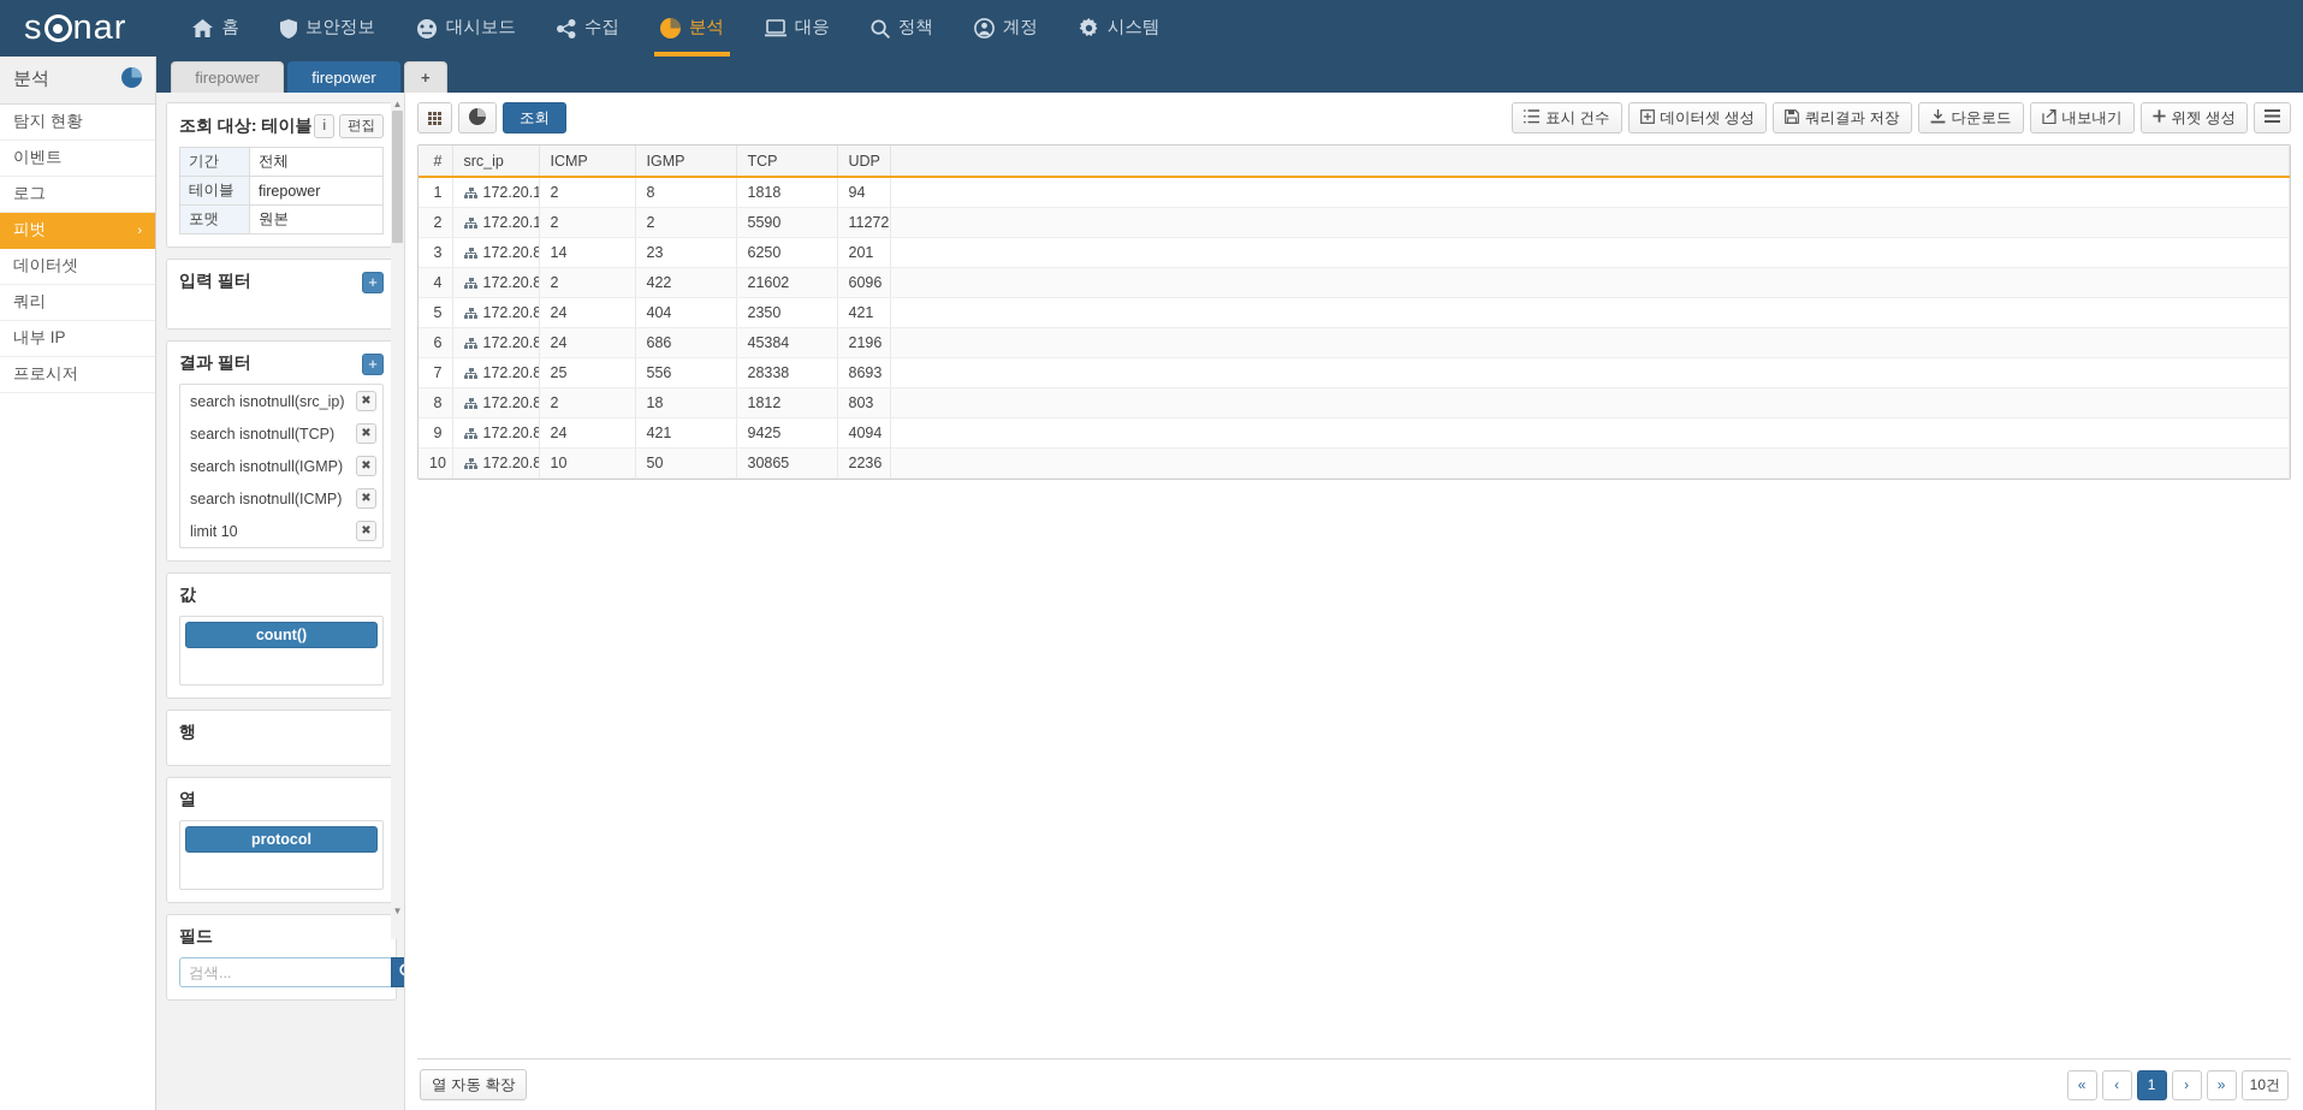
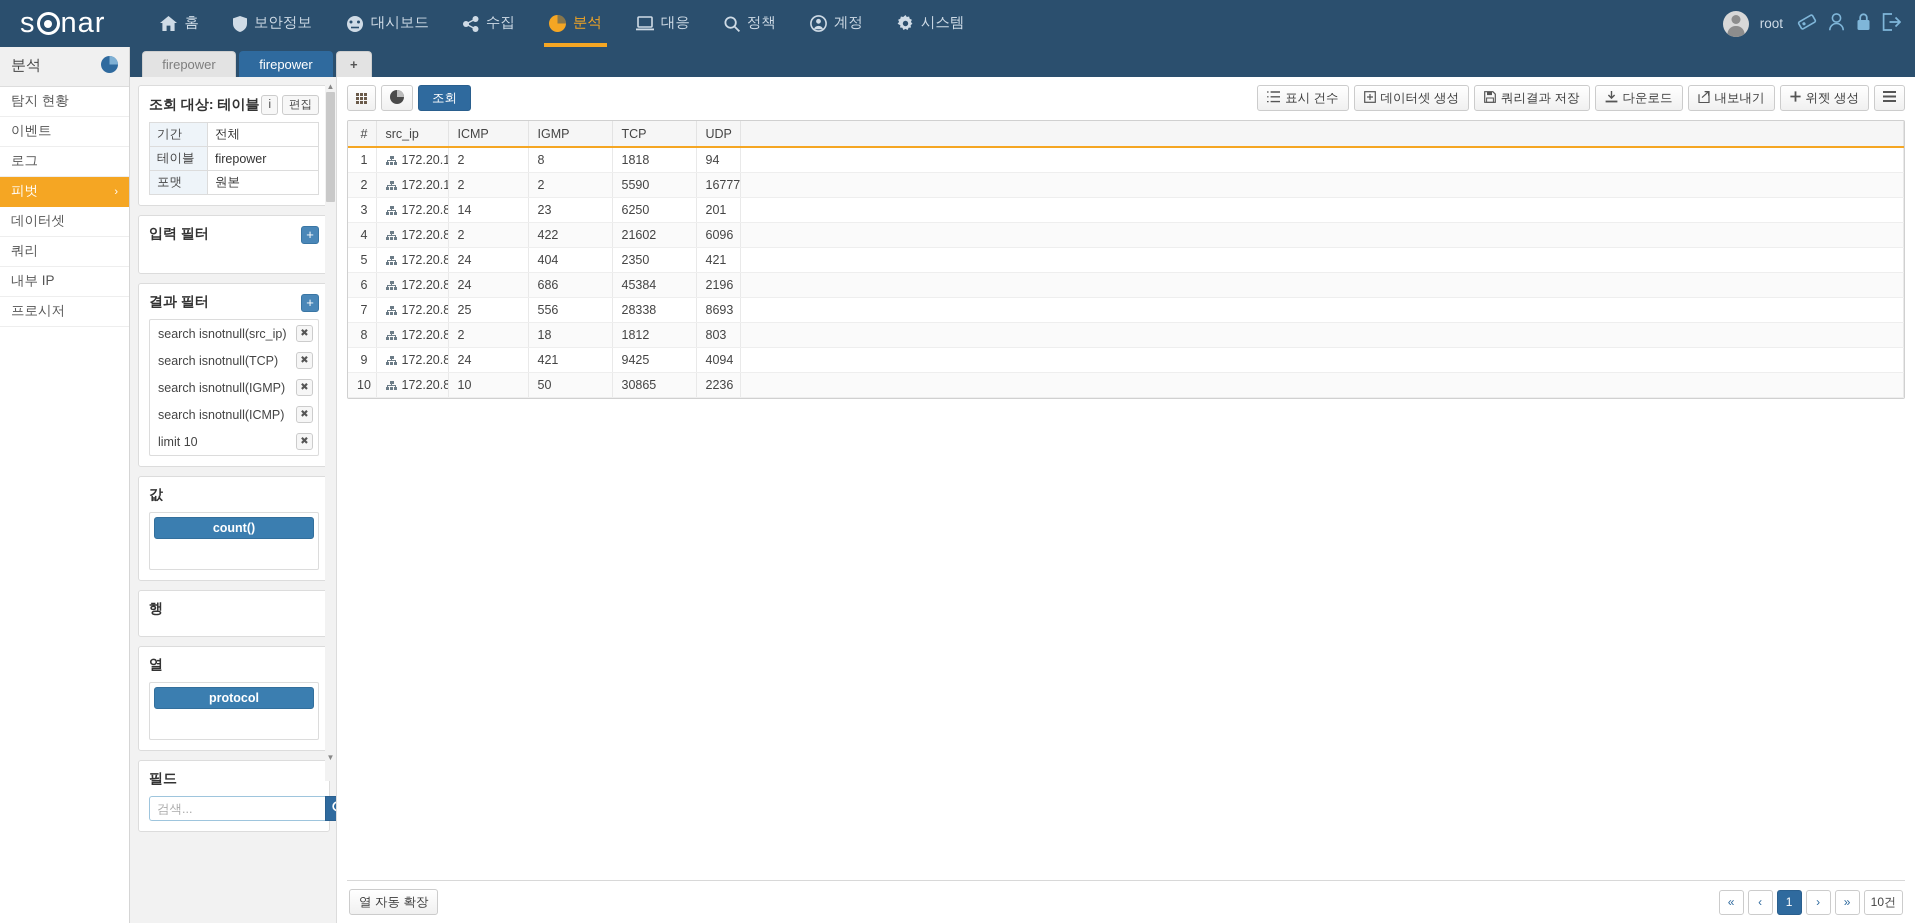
  s
  nar
  홈
  보안정보
  대시보드
  수집
  분석
  대응
  정책
  계정
  시스템
+ root
  분석
  탐지 현황
  이벤트
  로그
  피벗
  ›
  데이터셋
  쿼리
  내부 IP
  프로시저
  firepower
  firepower
  +
  조회 대상: 테이블
  i
  편집
  기간	전체
  테이블	firepower
  포맷	원본
  입력 필터
  +
  결과 필터
  +
  search isnotnull(src_ip)
  ✖
  search isnotnull(TCP)
  ✖
  search isnotnull(IGMP)
  ✖
  search isnotnull(ICMP)
  ✖
  limit 10
  ✖
  값
  count()
  행
  열
  protocol
  필드
  검색...
  ▲
  ▼
  조회
  표시 건수
  데이터셋 생성
  쿼리결과 저장
  다운로드
  내보내기
  위젯 생성
  #	src_ip	ICMP	IGMP	TCP	UDP
  1	172.20.1	2	8	1818	94
- 2	172.20.1	2	2	5590	11272
+ 2	172.20.1	2	2	5590	16777
  3	172.20.8	14	23	6250	201
  4	172.20.8	2	422	21602	6096
  5	172.20.8	24	404	2350	421
  6	172.20.8	24	686	45384	2196
  7	172.20.8	25	556	28338	8693
  8	172.20.8	2	18	1812	803
  9	172.20.8	24	421	9425	4094
  10	172.20.8	10	50	30865	2236
  열 자동 확장
  «
  ‹
  1
  ›
  »
  10건
